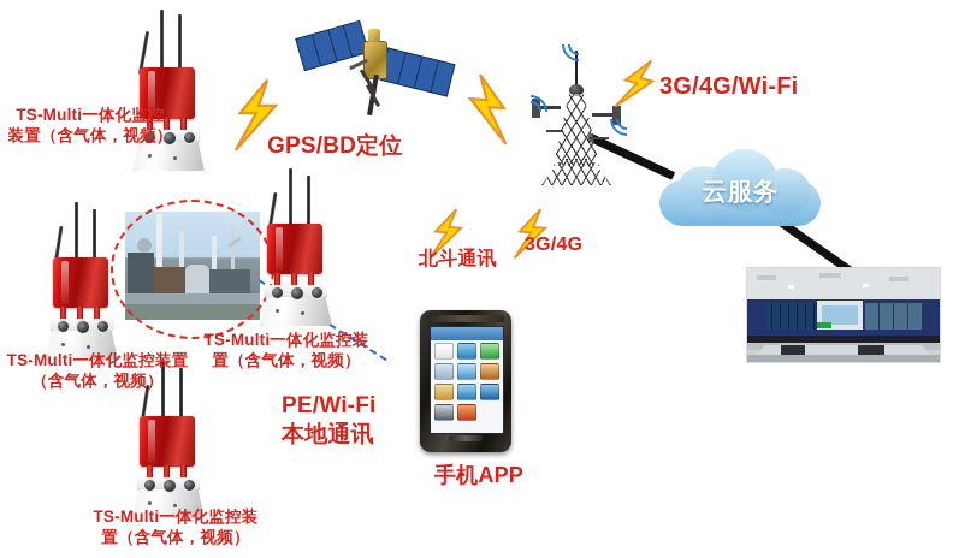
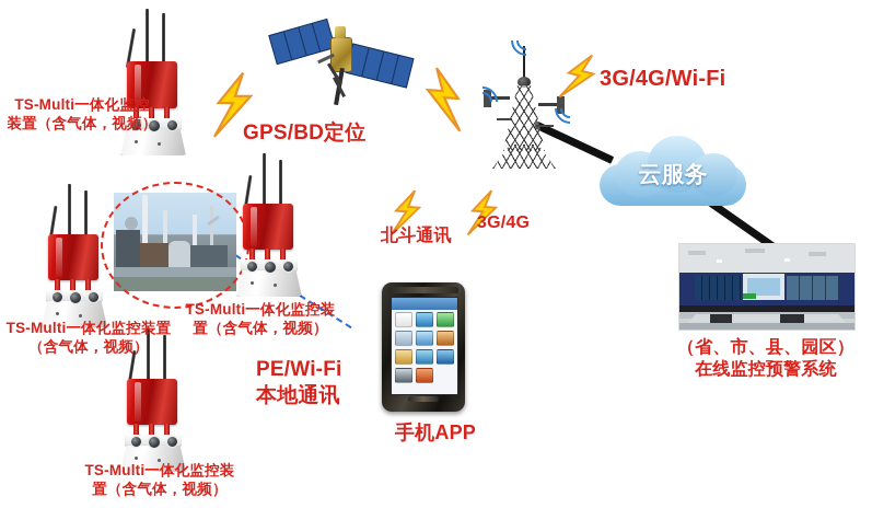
  云服务
  TS-Multi一体化监控
  装置（含气体，视频）
  TS-Multi一体化监控装置
  （含气体，视频）
  TS-Multi一体化监控装
  置（含气体，视频）
  TS-Multi一体化监控装
  置（含气体，视频）
  GPS/BD定位
  北斗通讯
  3G/4G
  3G/4G/Wi-Fi
  PE/Wi-Fi
  本地通讯
  手机APP
+ （省、市、县、园区）
+ 在线监控预警系统
